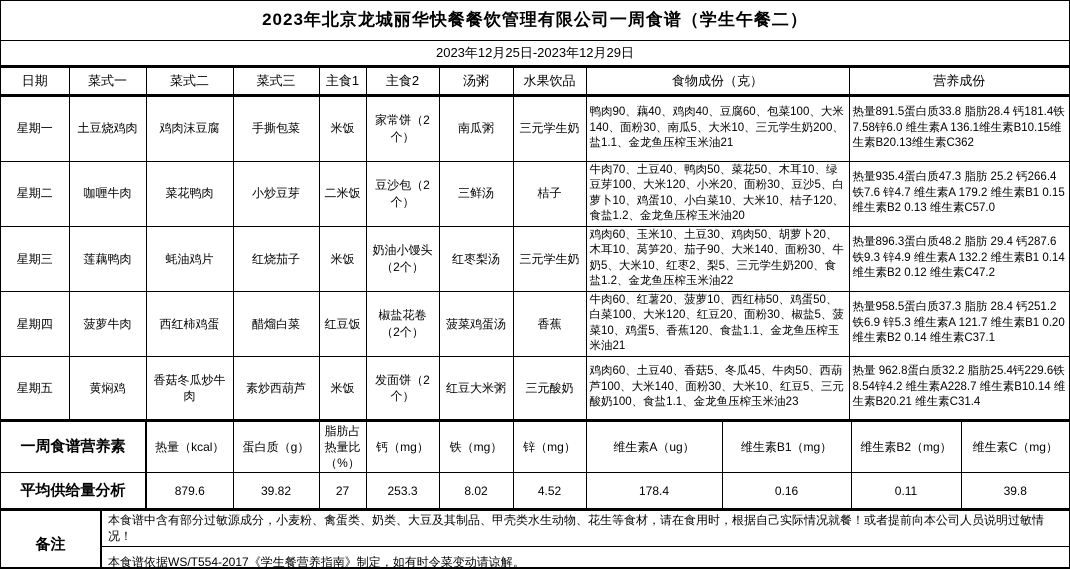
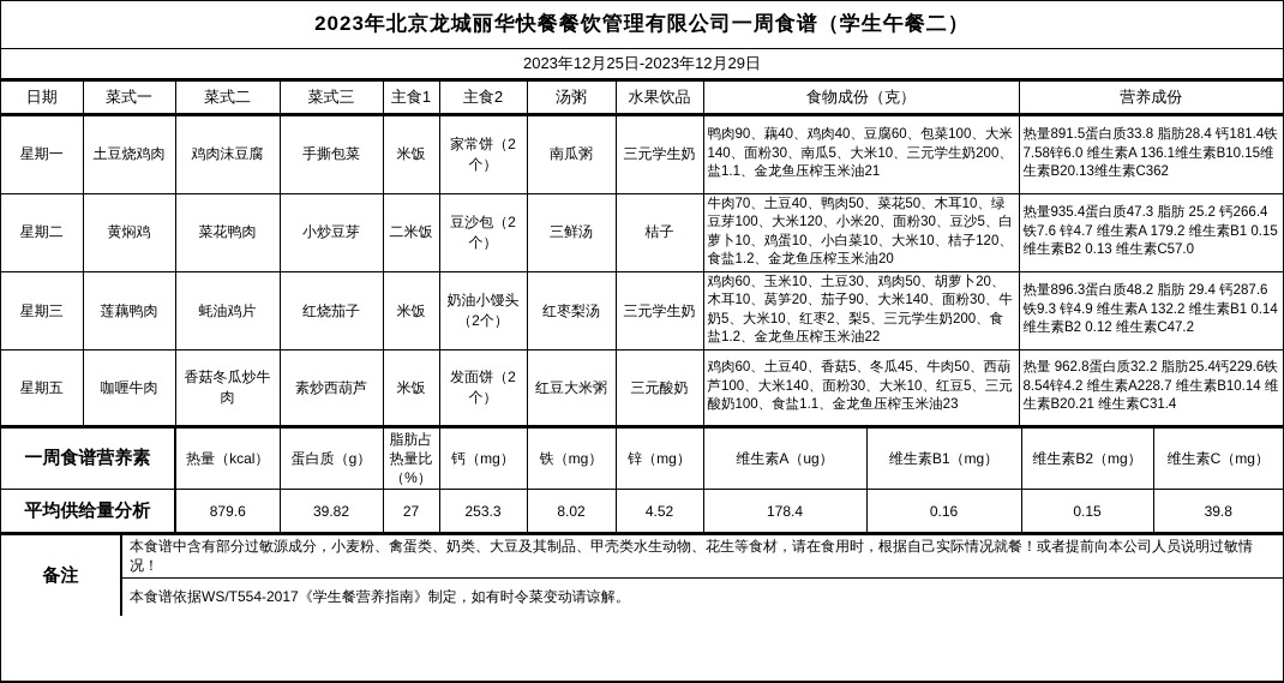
  2023年北京龙城丽华快餐餐饮管理有限公司一周食谱（学生午餐二）
  2023年12月25日-2023年12月29日
  日期	菜式一	菜式二	菜式三	主食1	主食2	汤粥	水果饮品	食物成份（克）	营养成份
  星期一	土豆烧鸡肉	鸡肉沫豆腐	手撕包菜	米饭	家常饼（2个）	南瓜粥	三元学生奶	鸭肉90、藕40、鸡肉40、豆腐60、包菜100、大米140、面粉30、南瓜5、大米10、三元学生奶200、盐1.1、金龙鱼压榨玉米油21	热量891.5蛋白质33.8 脂肪28.4 钙181.4铁7.58锌6.0 维生素A 136.1维生素B10.15维生素B20.13维生素C362
- 星期二	咖喱牛肉	菜花鸭肉	小炒豆芽	二米饭	豆沙包（2个）	三鲜汤	桔子	牛肉70、土豆40、鸭肉50、菜花50、木耳10、绿豆芽100、大米120、小米20、面粉30、豆沙5、白萝卜10、鸡蛋10、小白菜10、大米10、桔子120、食盐1.2、金龙鱼压榨玉米油20	热量935.4蛋白质47.3 脂肪 25.2 钙266.4 铁7.6 锌4.7 维生素A 179.2 维生素B1 0.15 维生素B2 0.13 维生素C57.0
+ 星期二	黄焖鸡	菜花鸭肉	小炒豆芽	二米饭	豆沙包（2个）	三鲜汤	桔子	牛肉70、土豆40、鸭肉50、菜花50、木耳10、绿豆芽100、大米120、小米20、面粉30、豆沙5、白萝卜10、鸡蛋10、小白菜10、大米10、桔子120、食盐1.2、金龙鱼压榨玉米油20	热量935.4蛋白质47.3 脂肪 25.2 钙266.4 铁7.6 锌4.7 维生素A 179.2 维生素B1 0.15 维生素B2 0.13 维生素C57.0
  星期三	莲藕鸭肉	蚝油鸡片	红烧茄子	米饭	奶油小馒头（2个）	红枣梨汤	三元学生奶	鸡肉60、玉米10、土豆30、鸡肉50、胡萝卜20、木耳10、莴笋20、茄子90、大米140、面粉30、牛奶5、大米10、红枣2、梨5、三元学生奶200、食盐1.2、金龙鱼压榨玉米油22	热量896.3蛋白质48.2 脂肪 29.4 钙287.6 铁9.3 锌4.9 维生素A 132.2 维生素B1 0.14 维生素B2 0.12 维生素C47.2
- 星期四	菠萝牛肉	西红柿鸡蛋	醋熘白菜	红豆饭	椒盐花卷（2个）	菠菜鸡蛋汤	香蕉	牛肉60、红薯20、菠萝10、西红柿50、鸡蛋50、白菜100、大米120、红豆20、面粉30、椒盐5、菠菜10、鸡蛋5、香蕉120、食盐1.1、金龙鱼压榨玉米油21	热量958.5蛋白质37.3 脂肪 28.4 钙251.2 铁6.9 锌5.3 维生素A 121.7 维生素B1 0.20 维生素B2 0.14 维生素C37.1
- 星期五	黄焖鸡	香菇冬瓜炒牛肉	素炒西葫芦	米饭	发面饼（2个）	红豆大米粥	三元酸奶	鸡肉60、土豆40、香菇5、冬瓜45、牛肉50、西葫芦100、大米140、面粉30、大米10、红豆5、三元酸奶100、食盐1.1、金龙鱼压榨玉米油23	热量 962.8蛋白质32.2 脂肪25.4钙229.6铁8.54锌4.2 维生素A228.7 维生素B10.14 维生素B20.21 维生素C31.4
+ 星期五	咖喱牛肉	香菇冬瓜炒牛肉	素炒西葫芦	米饭	发面饼（2个）	红豆大米粥	三元酸奶	鸡肉60、土豆40、香菇5、冬瓜45、牛肉50、西葫芦100、大米140、面粉30、大米10、红豆5、三元酸奶100、食盐1.1、金龙鱼压榨玉米油23	热量 962.8蛋白质32.2 脂肪25.4钙229.6铁8.54锌4.2 维生素A228.7 维生素B10.14 维生素B20.21 维生素C31.4
  一周食谱营养素	热量（kcal）	蛋白质（g）	脂肪占热量比（%）	钙（mg）	铁（mg）	锌（mg）	维生素A（ug）	维生素B1（mg）	维生素B2（mg）	维生素C（mg）
- 平均供给量分析	879.6	39.82	27	253.3	8.02	4.52	178.4	0.16	0.11	39.8
+ 平均供给量分析	879.6	39.82	27	253.3	8.02	4.52	178.4	0.16	0.15	39.8
  备注	本食谱中含有部分过敏源成分，小麦粉、禽蛋类、奶类、大豆及其制品、甲壳类水生动物、花生等食材，请在食用时，根据自己实际情况就餐！或者提前向本公司人员说明过敏情况！
  本食谱依据WS/T554-2017《学生餐营养指南》制定，如有时令菜变动请谅解。
